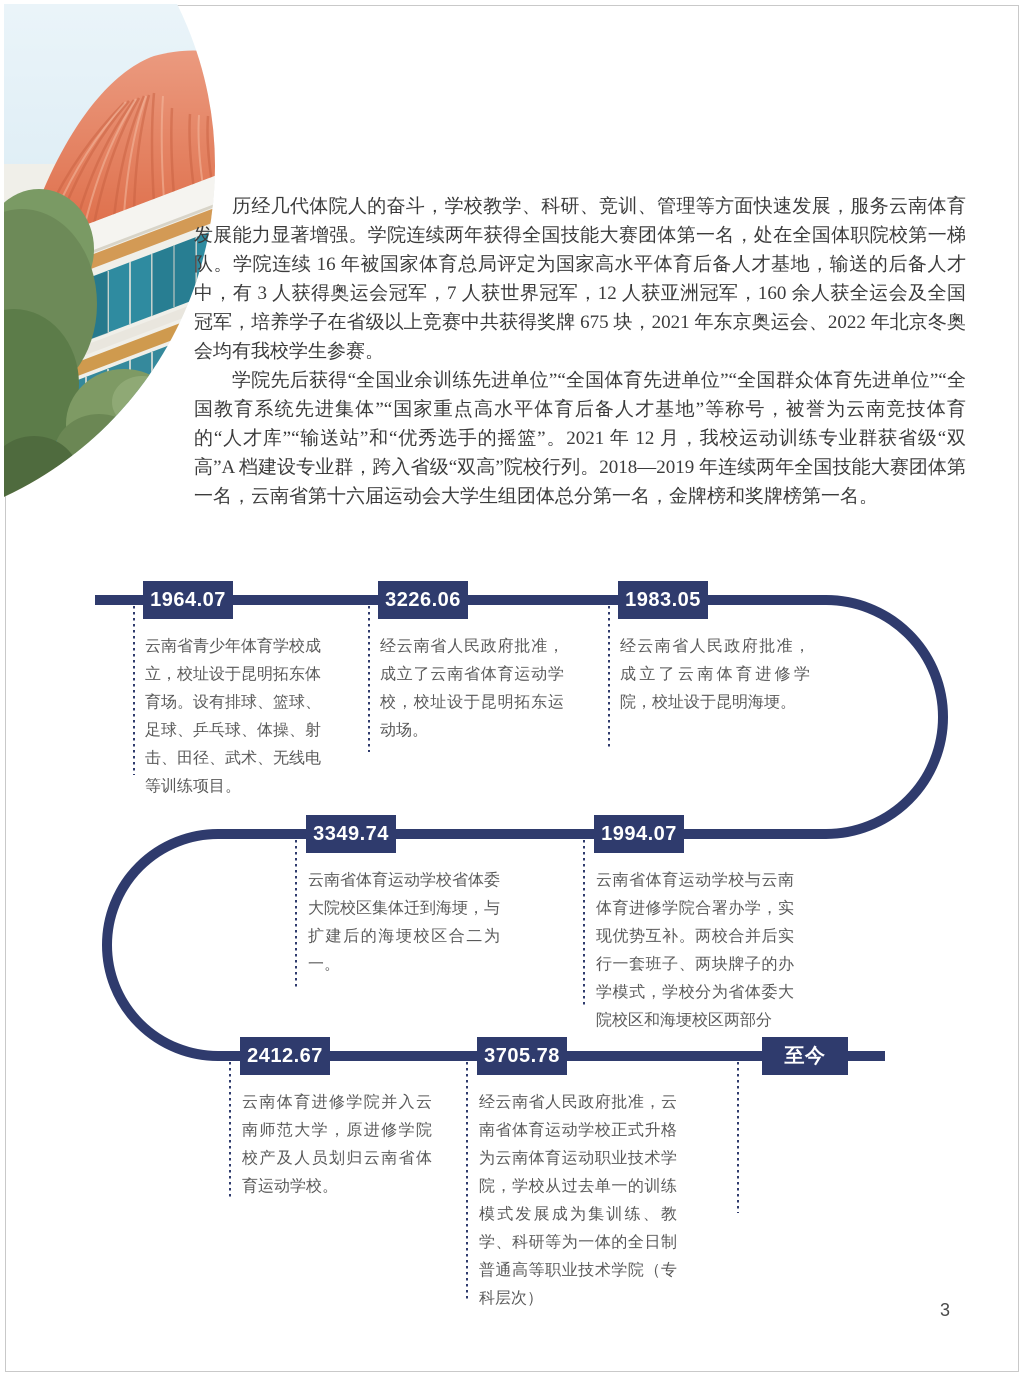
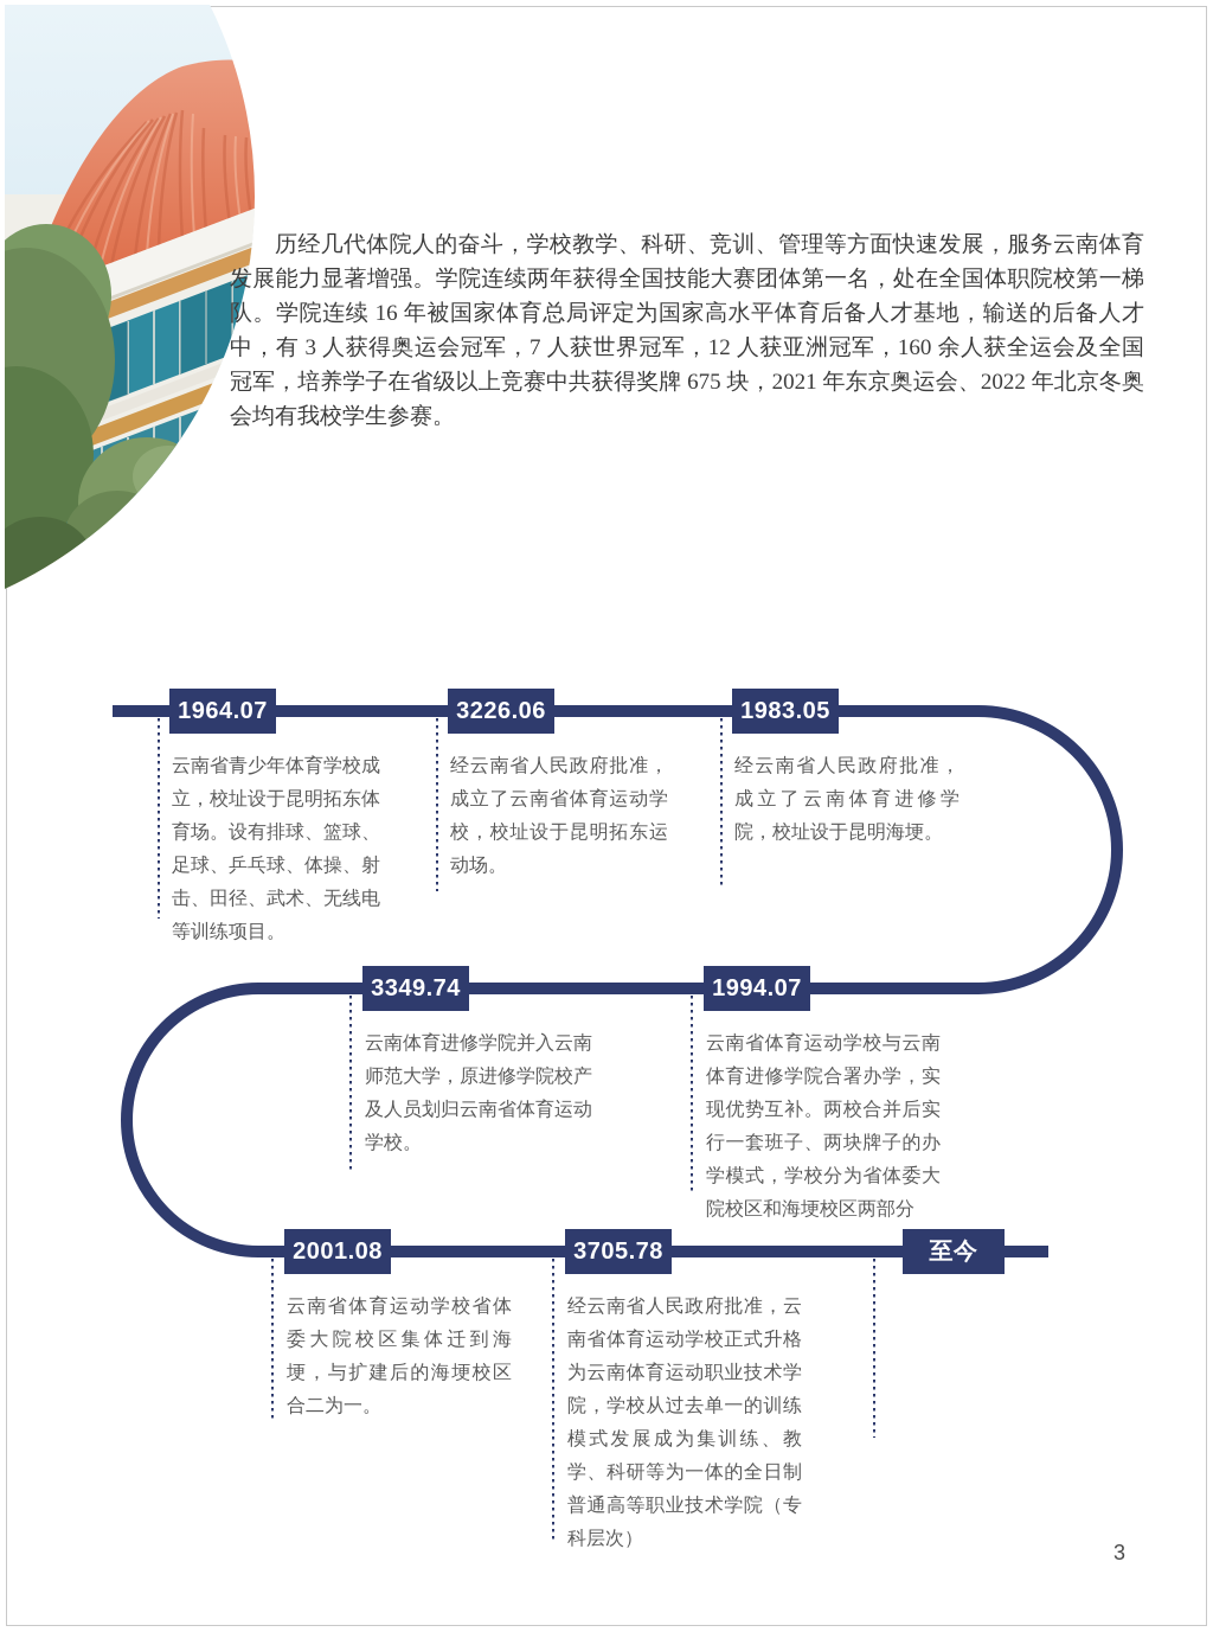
  历经几代体院人的奋斗，学校教学、科研、竞训、管理等方面快速发展，服务云南体育发展能力显著增强。学院连续两年获得全国技能大赛团体第一名，处在全国体职院校第一梯队。学院连续 16 年被国家体育总局评定为国家高水平体育后备人才基地，输送的后备人才中，有 3 人获得奥运会冠军，7 人获世界冠军，12 人获亚洲冠军，160 余人获全运会及全国冠军，培养学子在省级以上竞赛中共获得奖牌 675 块，2021 年东京奥运会、2022 年北京冬奥会均有我校学生参赛。
- 学院先后获得“全国业余训练先进单位”“全国体育先进单位”“全国群众体育先进单位”“全国教育系统先进集体”“国家重点高水平体育后备人才基地”等称号，被誉为云南竞技体育的“人才库”“输送站”和“优秀选手的摇篮”。2021 年 12 月，我校运动训练专业群获省级“双高”A 档建设专业群，跨入省级“双高”院校行列。2018—2019 年连续两年全国技能大赛团体第一名，云南省第十六届运动会大学生组团体总分第一名，金牌榜和奖牌榜第一名。
  1964.07
  云南省青少年体育学校成立，校址设于昆明拓东体育场。设有排球、篮球、足球、乒乓球、体操、射击、田径、武术、无线电等训练项目。
  3226.06
  经云南省人民政府批准，成立了云南省体育运动学校，校址设于昆明拓东运动场。
  1983.05
  经云南省人民政府批准，成立了云南体育进修学院，校址设于昆明海埂。
  3349.74
- 云南省体育运动学校省体委大院校区集体迁到海埂，与扩建后的海埂校区合二为一。
+ 云南体育进修学院并入云南师范大学，原进修学院校产及人员划归云南省体育运动学校。
  1994.07
  云南省体育运动学校与云南体育进修学院合署办学，实现优势互补。两校合并后实行一套班子、两块牌子的办学模式，学校分为省体委大院校区和海埂校区两部分
- 2412.67
+ 2001.08
- 云南体育进修学院并入云南师范大学，原进修学院校产及人员划归云南省体育运动学校。
+ 云南省体育运动学校省体委大院校区集体迁到海埂，与扩建后的海埂校区合二为一。
  3705.78
  经云南省人民政府批准，云南省体育运动学校正式升格为云南体育运动职业技术学院，学校从过去单一的训练模式发展成为集训练、教学、科研等为一体的全日制普通高等职业技术学院（专科层次）
  至今
  3
